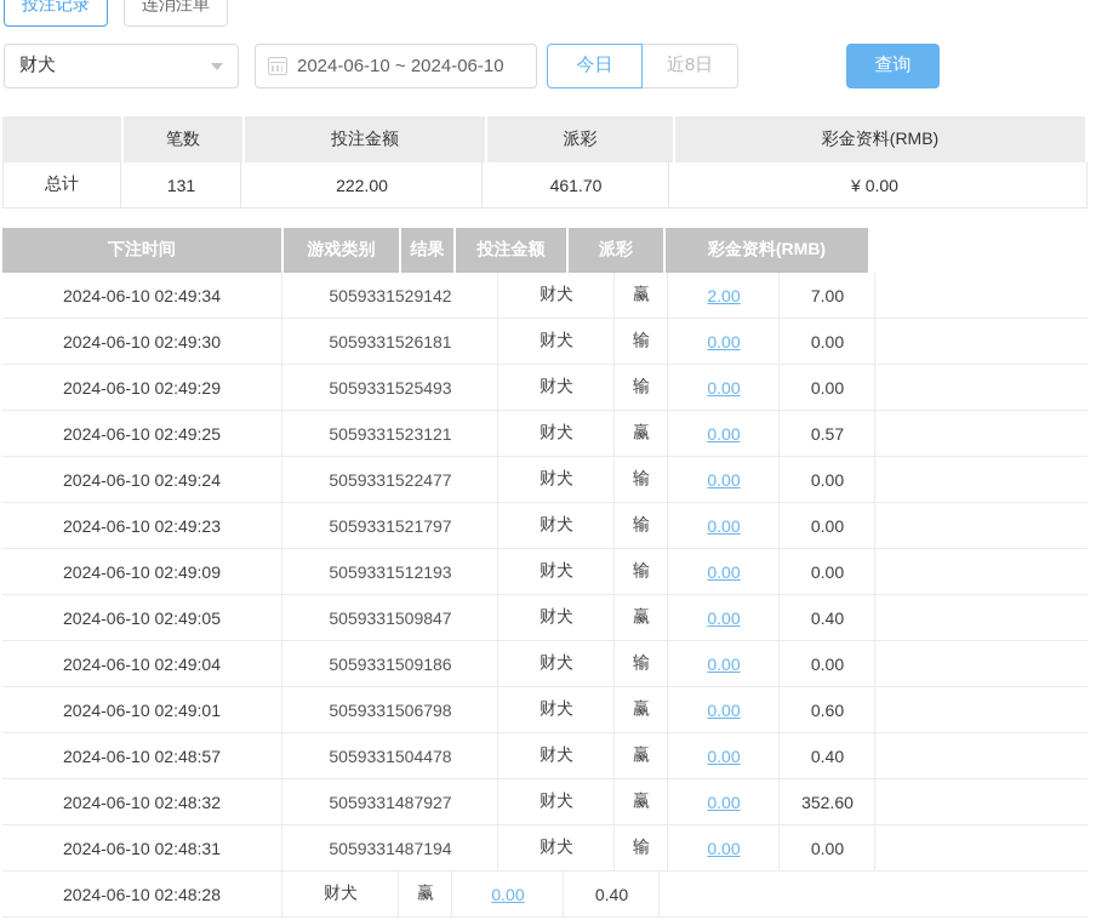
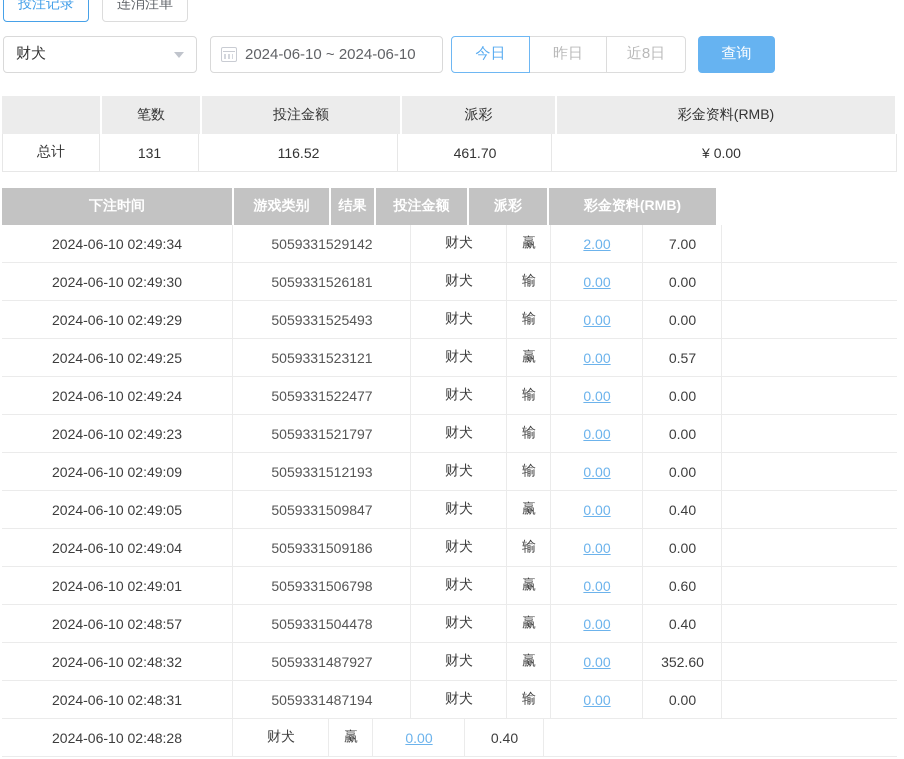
  投注记录
  连消注单
  财犬
  2024-06-10 ~ 2024-06-10
  今日
+ 昨日
  近8日
  查询
  笔数
  投注金额
  派彩
  彩金资料(RMB)
  总计
  131
- 222.00
+ 116.52
  461.70
  ¥ 0.00
  下注时间
  游戏类别
  结果
  投注金额
  派彩
  彩金资料(RMB)
  2024-06-10 02:49:34
  5059331529142
  财犬
  赢
  2.00
  7.00
  2024-06-10 02:49:30
  5059331526181
  财犬
  输
  0.00
  0.00
  2024-06-10 02:49:29
  5059331525493
  财犬
  输
  0.00
  0.00
  2024-06-10 02:49:25
  5059331523121
  财犬
  赢
  0.00
  0.57
  2024-06-10 02:49:24
  5059331522477
  财犬
  输
  0.00
  0.00
  2024-06-10 02:49:23
  5059331521797
  财犬
  输
  0.00
  0.00
  2024-06-10 02:49:09
  5059331512193
  财犬
  输
  0.00
  0.00
  2024-06-10 02:49:05
  5059331509847
  财犬
  赢
  0.00
  0.40
  2024-06-10 02:49:04
  5059331509186
  财犬
  输
  0.00
  0.00
  2024-06-10 02:49:01
  5059331506798
  财犬
  赢
  0.00
  0.60
  2024-06-10 02:48:57
  5059331504478
  财犬
  赢
  0.00
  0.40
  2024-06-10 02:48:32
  5059331487927
  财犬
  赢
  0.00
  352.60
  2024-06-10 02:48:31
  5059331487194
  财犬
  输
  0.00
  0.00
  2024-06-10 02:48:28
  财犬
  赢
  0.00
  0.40
